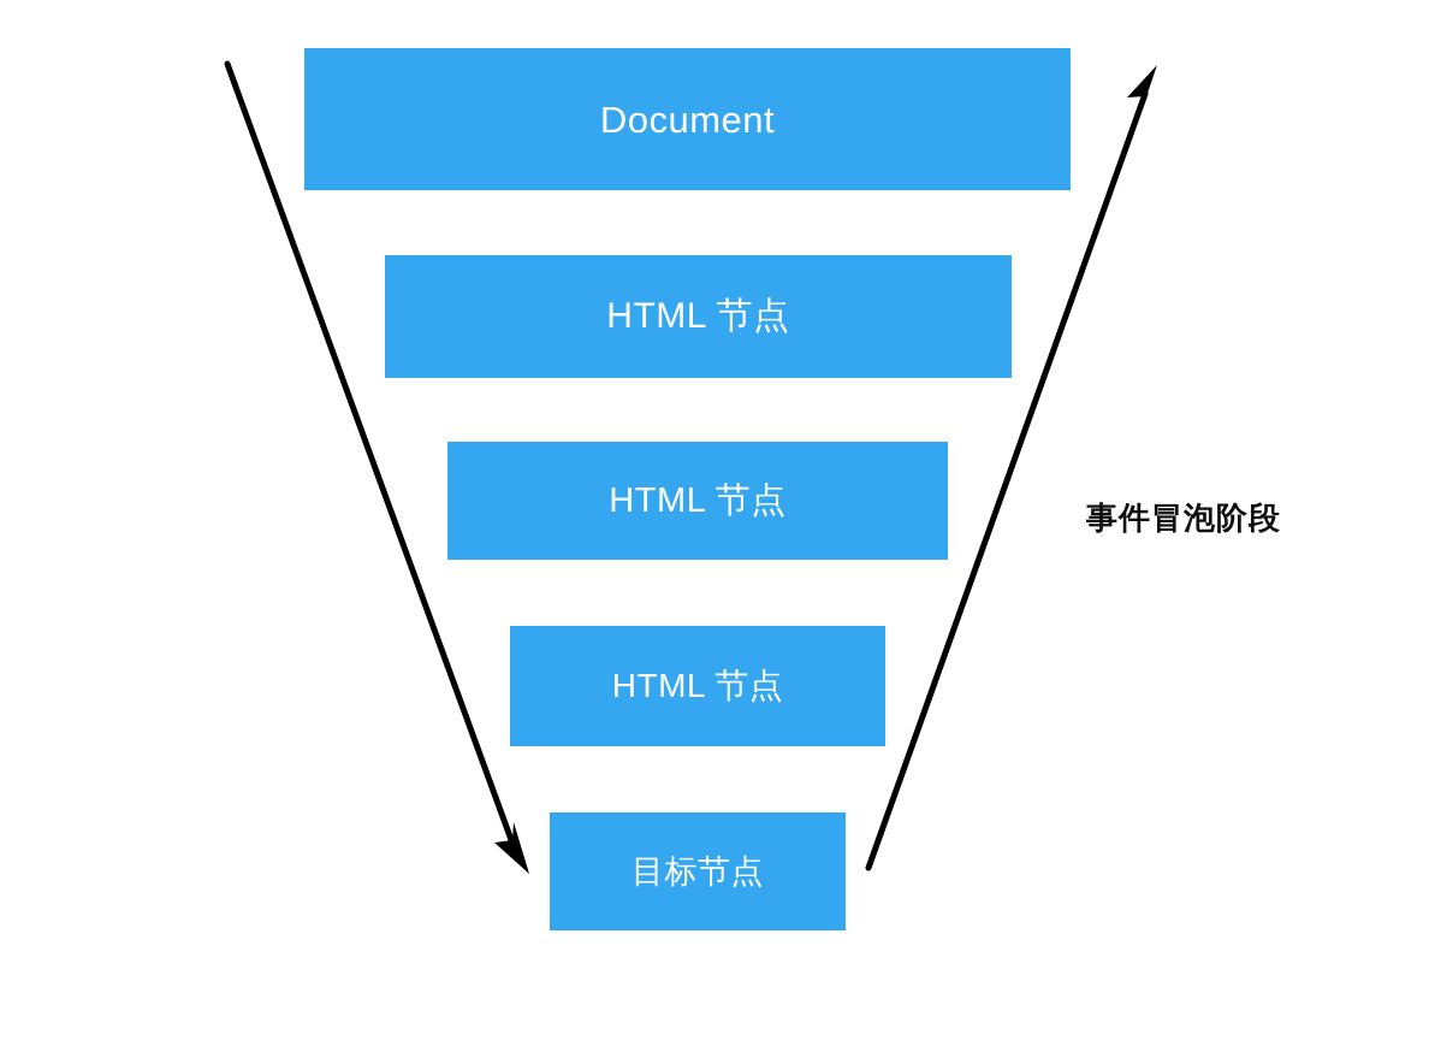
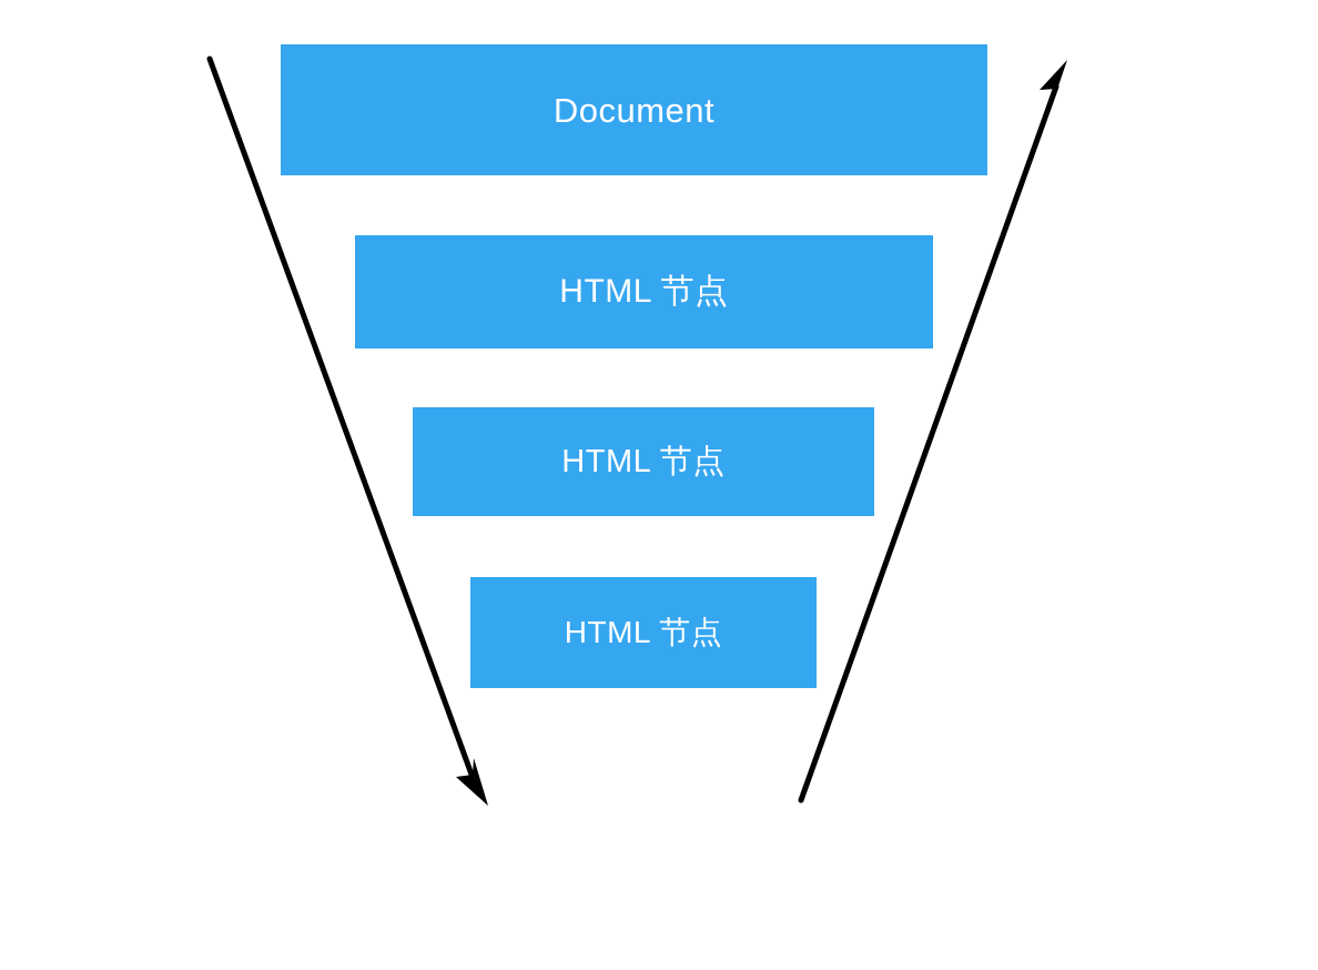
  Document
  HTML 节点
  HTML 节点
  HTML 节点
- 目标节点
- 事件冒泡阶段
